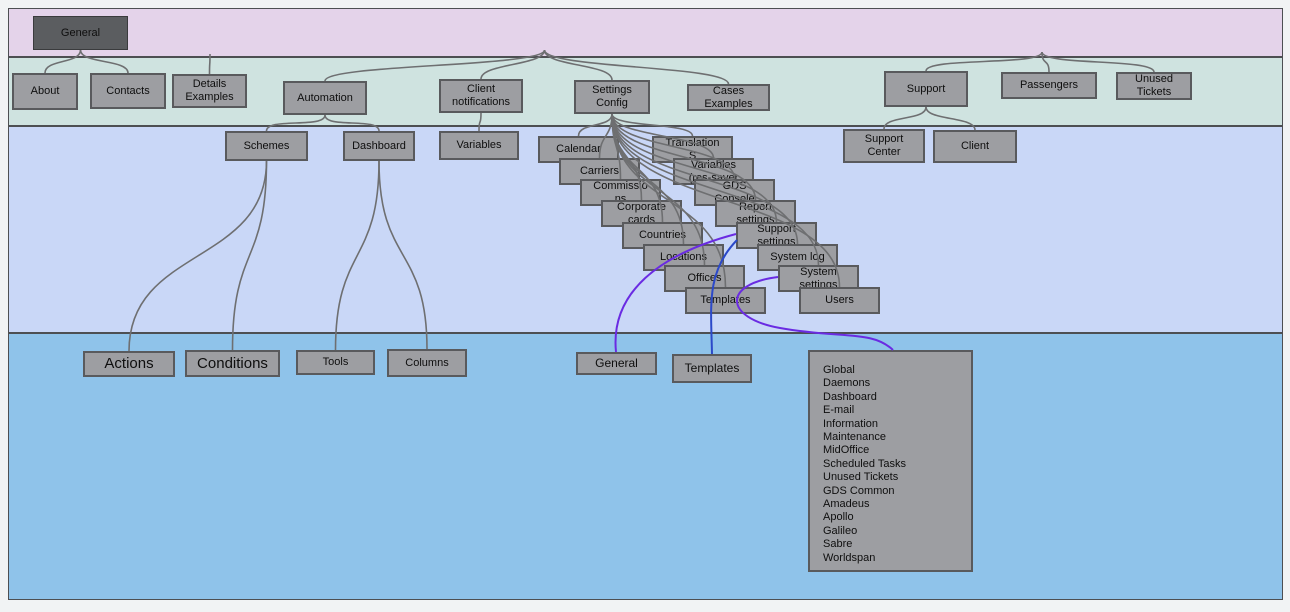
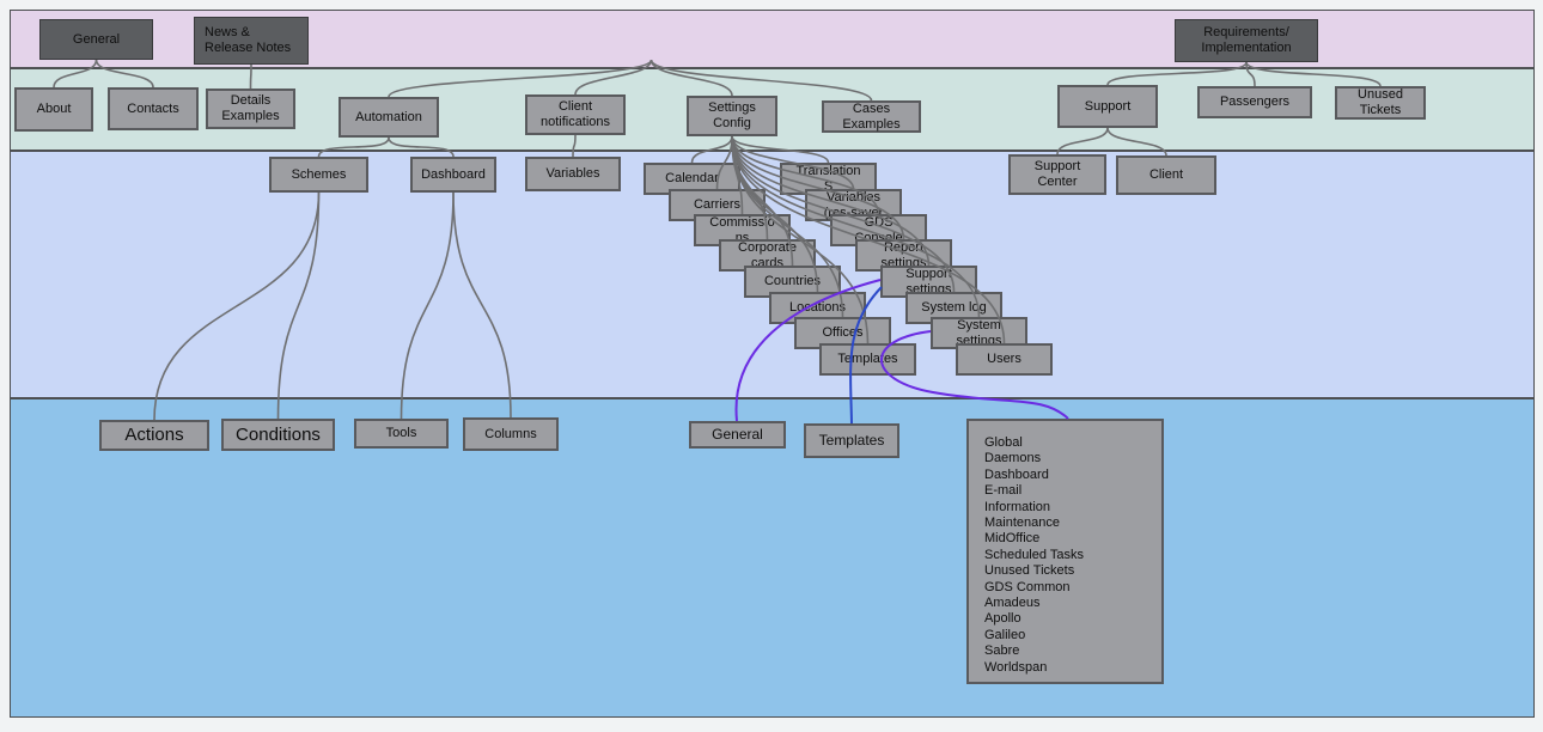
  General
+ News &
+ Release Notes
+ Requirements/
+ Implementation
  About
  Contacts
  Details
  Examples
  Automation
  Client
  notifications
  Settings
  Config
  Cases
  Examples
  Support
  Passengers
  Unused
  Tickets
  Schemes
  Dashboard
  Variables
  Support
  Center
  Client
  Calendar
  Carriers
  Commisso
  ns
  Corporate
  cards
  Countrie
  Loation
  Offices
  Templaes
  Tranation
  S
  Varables
  (rs-saer
  onsle
  settings
  Suppor
  settings
  System log
  System
  settings
  Users
  Actions
  Conditions
  Tools
  Columns
  General
  Templates
  Global
  Daemons
  Dashboard
  E-mail
  Information
  Maintenance
  MidOffice
  Scheduled Tasks
  Unused Tickets
  GDS Common
  Amadeus
  Apollo
  Galileo
  Sabre
  Worldspan
